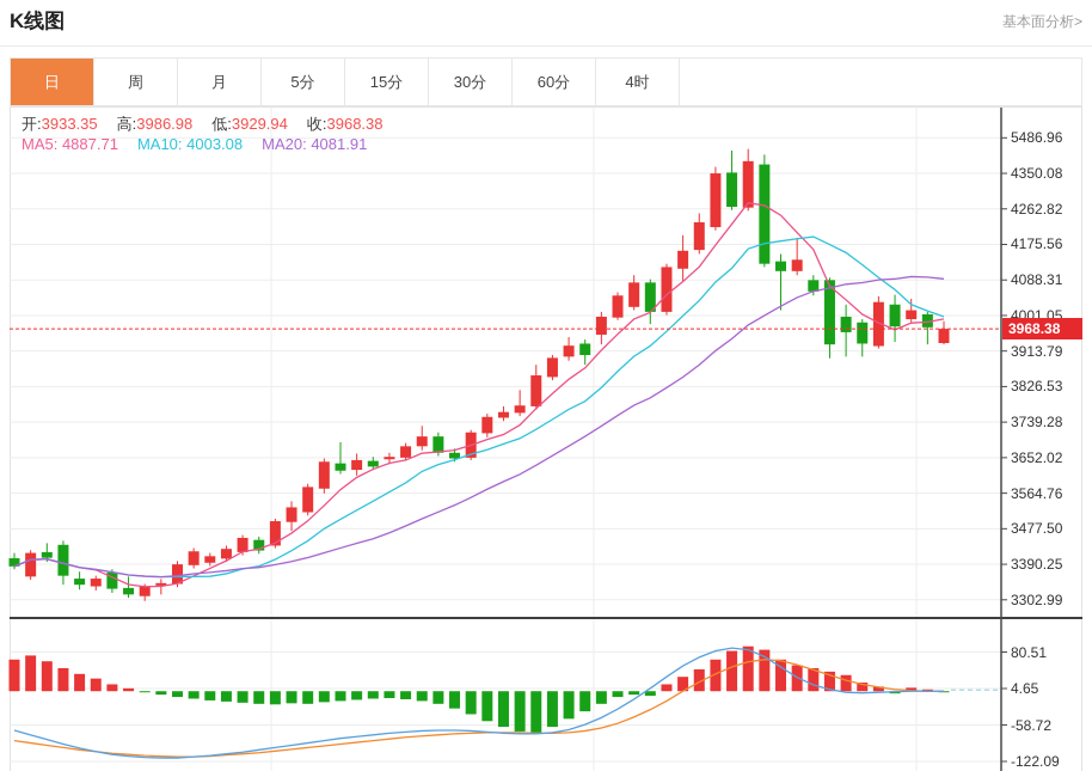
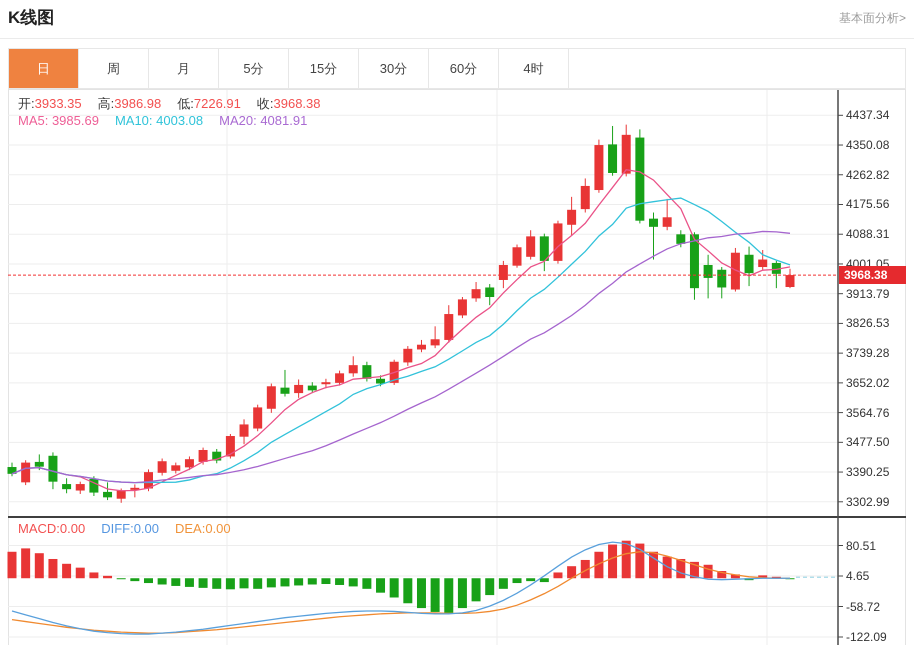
  K线图
  基本面分析>
  日
  周
  月
  5分
  15分
  30分
  60分
  4时
  开:3933.35
  高:3986.98
- 低:3929.94
+ 低:7226.91
  收:3968.38
- MA5: 4887.71
+ MA5: 3985.69
  MA10: 4003.08
  MA20: 4081.91
+ MACD:0.00
+ DIFF:0.00
+ DEA:0.00
- 5486.96
+ 4437.34
  4350.08
  4262.82
  4175.56
  4088.31
  4001.05
  3913.79
  3826.53
  3739.28
  3652.02
  3564.76
  3477.50
  3390.25
  3302.99
  80.51
  4.65
  -58.72
  -122.09
  3968.38
